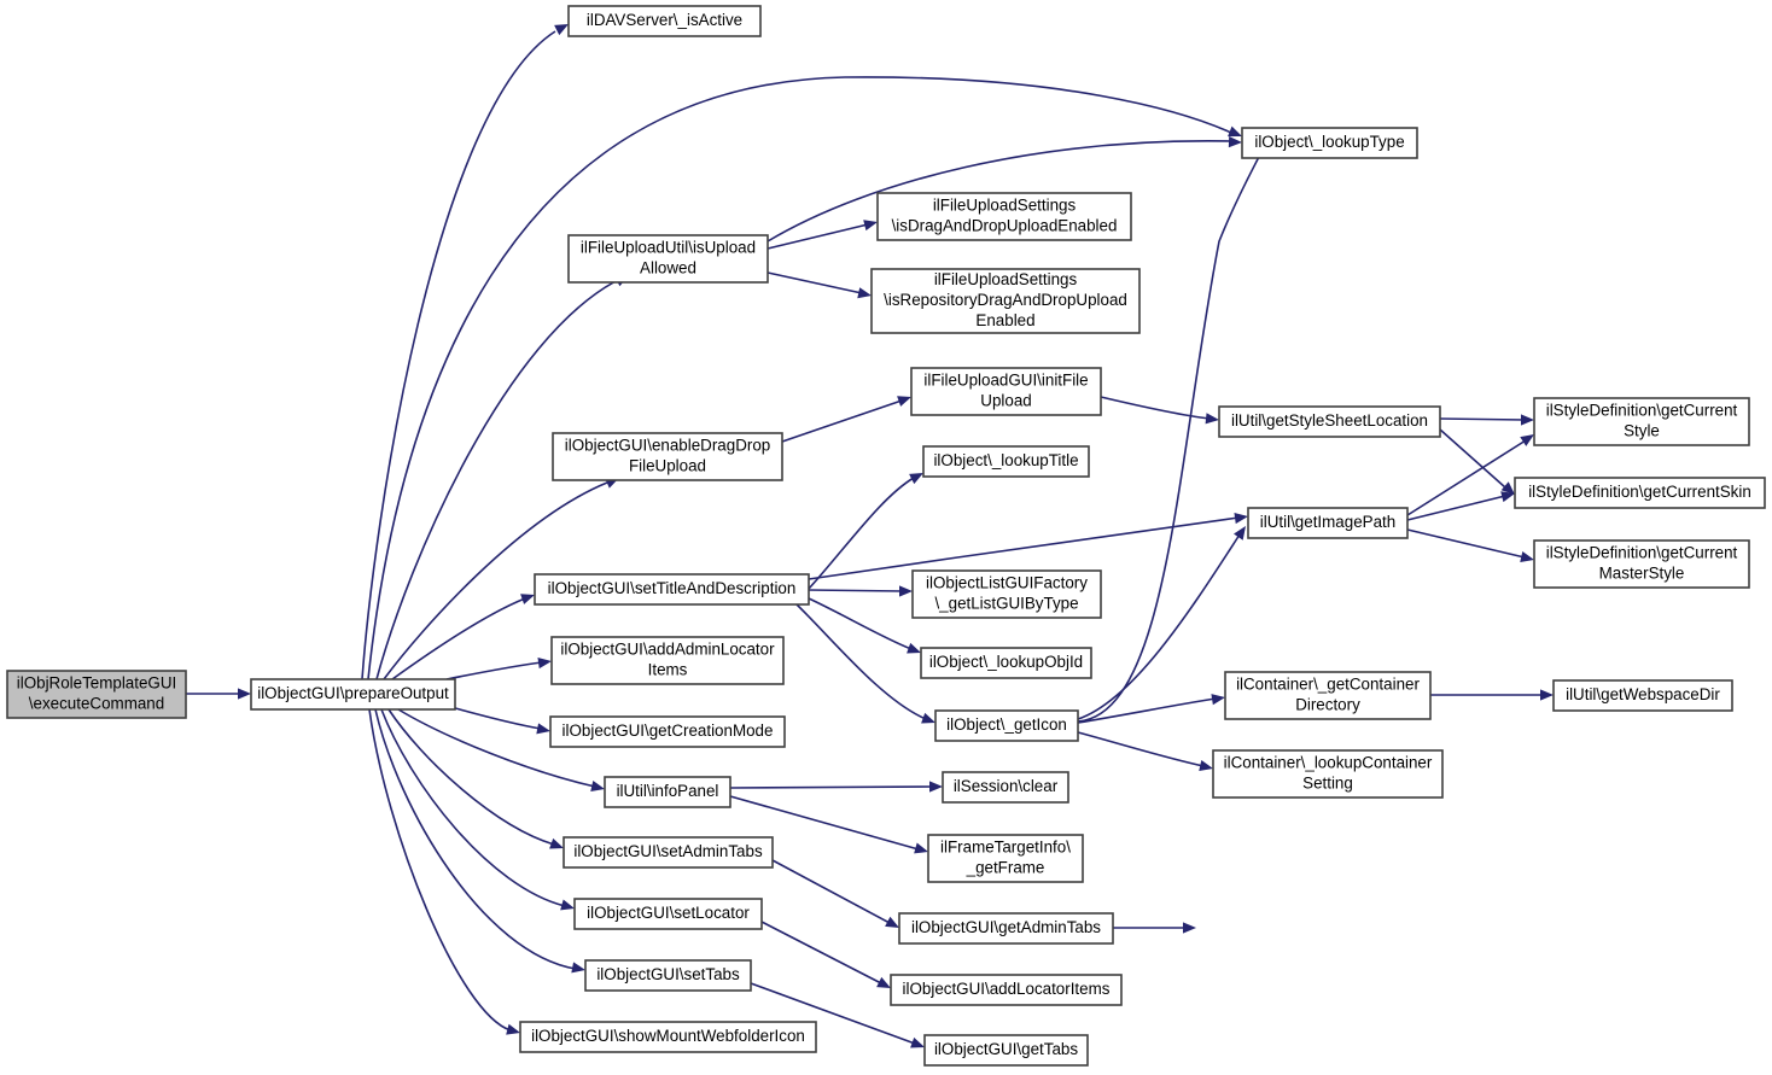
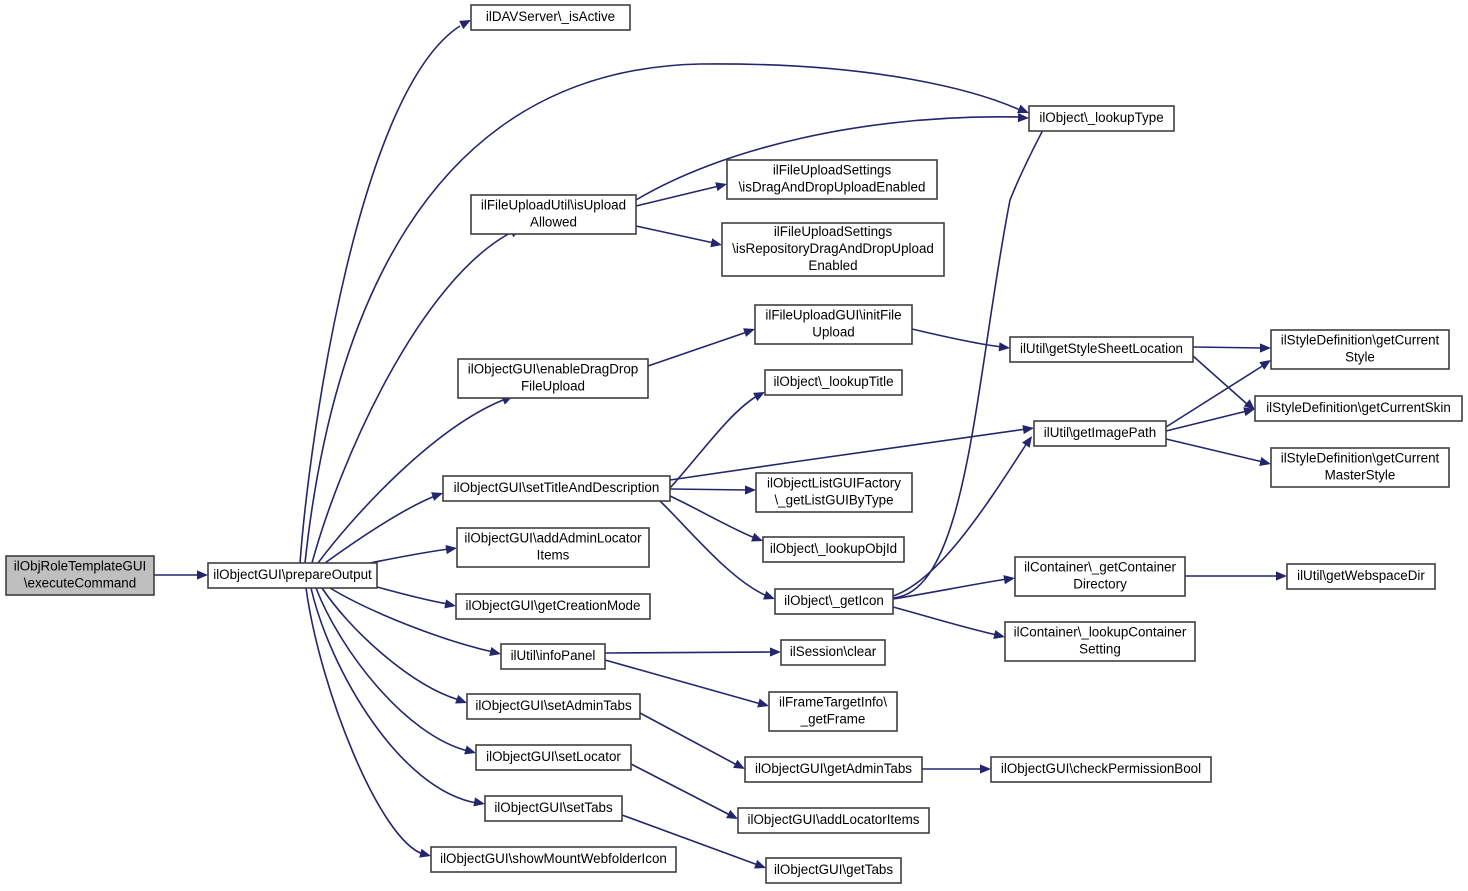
  ilObjRoleTemplateGUI
  \executeCommand
  ilObjectGUI\prepareOutput
  ilDAVServer\_isActive
  ilFileUploadUtil\isUpload
  Allowed
  ilFileUploadSettings
  \isDragAndDropUploadEnabled
  ilFileUploadSettings
  \isRepositoryDragAndDropUpload
  Enabled
  ilObjectGUI\enableDragDrop
  FileUpload
  ilFileUploadGUI\initFile
  Upload
  ilObject\_lookupTitle
  ilObjectGUI\setTitleAndDescription
  ilObjectListGUIFactory
  \_getListGUIByType
  ilObject\_lookupObjId
  ilObject\_getIcon
  ilObjectGUI\addAdminLocator
  Items
  ilObjectGUI\getCreationMode
  ilUtil\infoPanel
  ilSession\clear
  ilFrameTargetInfo\
  _getFrame
  ilObjectGUI\setAdminTabs
  ilObjectGUI\setLocator
  ilObjectGUI\setTabs
  ilObjectGUI\showMountWebfolderIcon
  ilObjectGUI\getAdminTabs
  ilObjectGUI\addLocatorItems
  ilObjectGUI\getTabs
  ilObject\_lookupType
  ilUtil\getStyleSheetLocation
  ilUtil\getImagePath
  ilStyleDefinition\getCurrent
  Style
  ilStyleDefinition\getCurrentSkin
  ilStyleDefinition\getCurrent
  MasterStyle
  ilContainer\_getContainer
  Directory
  ilContainer\_lookupContainer
  Setting
  ilUtil\getWebspaceDir
+ ilObjectGUI\checkPermissionBool
